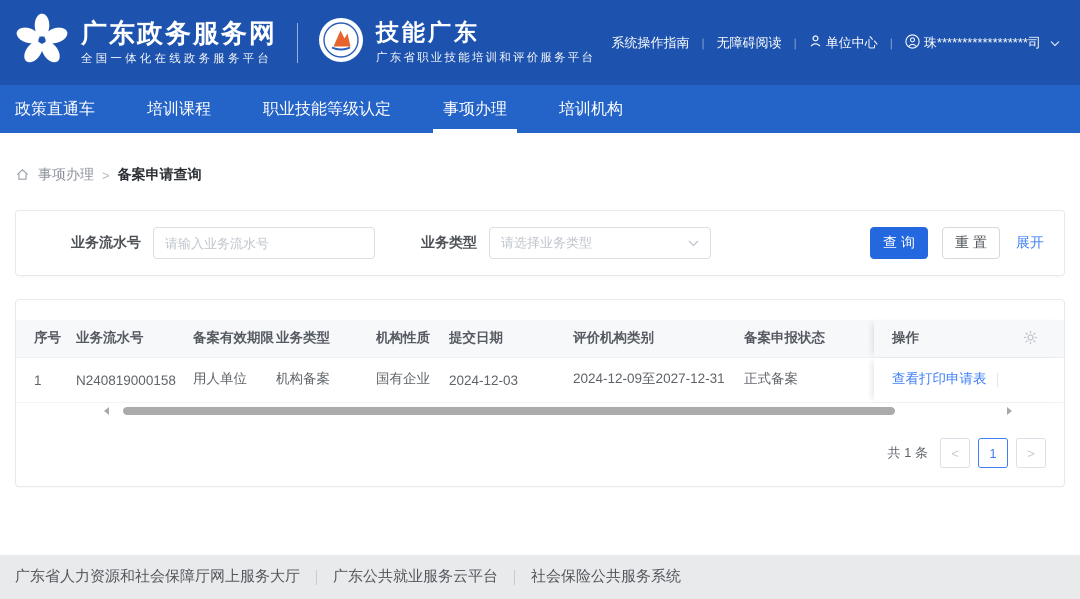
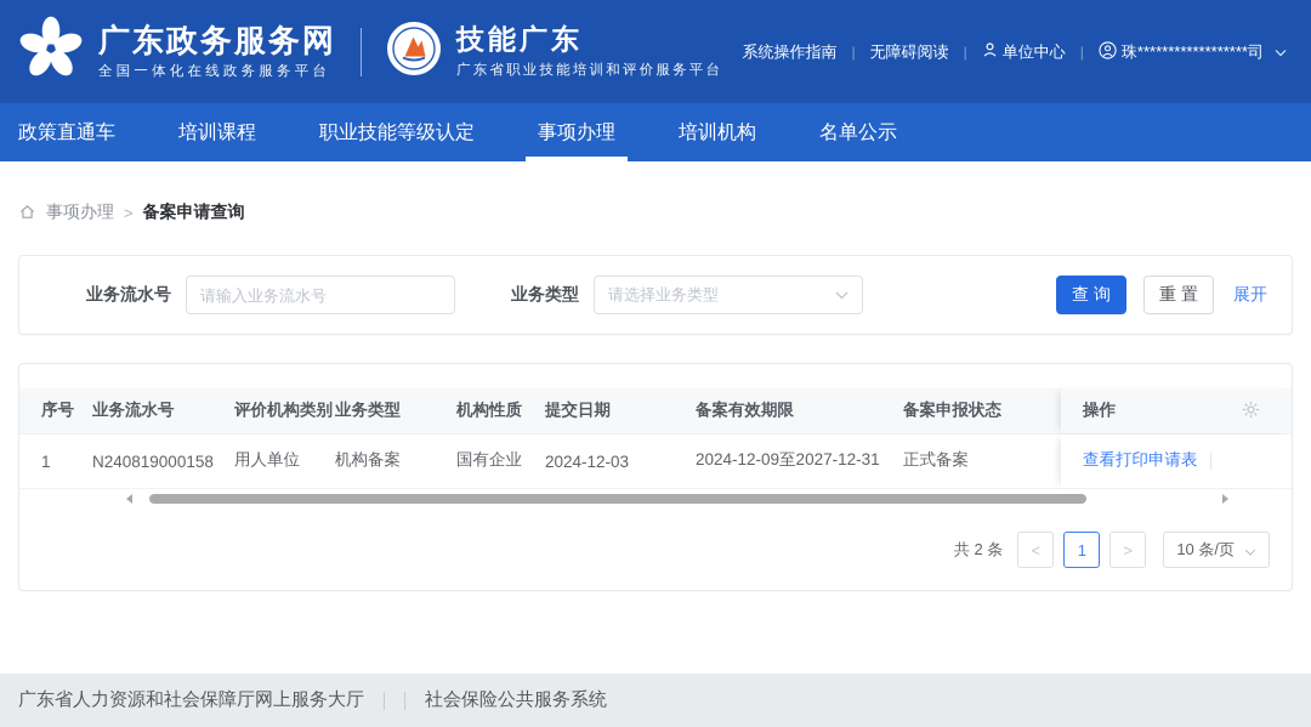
  广东政务服务网
  全国一体化在线政务服务平台
  技能广东
  广东省职业技能培训和评价服务平台
  系统操作指南
  |
  无障碍阅读
  |
  单位中心
  |
  珠******************司
  政策直通车
  培训课程
  职业技能等级认定
  事项办理
  培训机构
+ 名单公示
  事项办理
  >
  备案申请查询
  业务流水号
  请输入业务流水号
  业务类型
  请选择业务类型
  查询
  重置
  展开
  序号
  业务流水号
- 备案有效期限
+ 评价机构类别
  业务类型
  机构性质
  提交日期
- 评价机构类别
+ 备案有效期限
  备案申报状态
  操作
  1
  N240819000158
  用人单位
  机构备案
  国有企业
  2024-12-03
  2024-12-09至2027-12-31
  正式备案
  查看打印申请表
- 共 1 条
+ 共 2 条
  <
  1
  >
+ 10 条/页
  广东省人力资源和社会保障厅网上服务大厅
- 广东公共就业服务云平台
  社会保险公共服务系统
